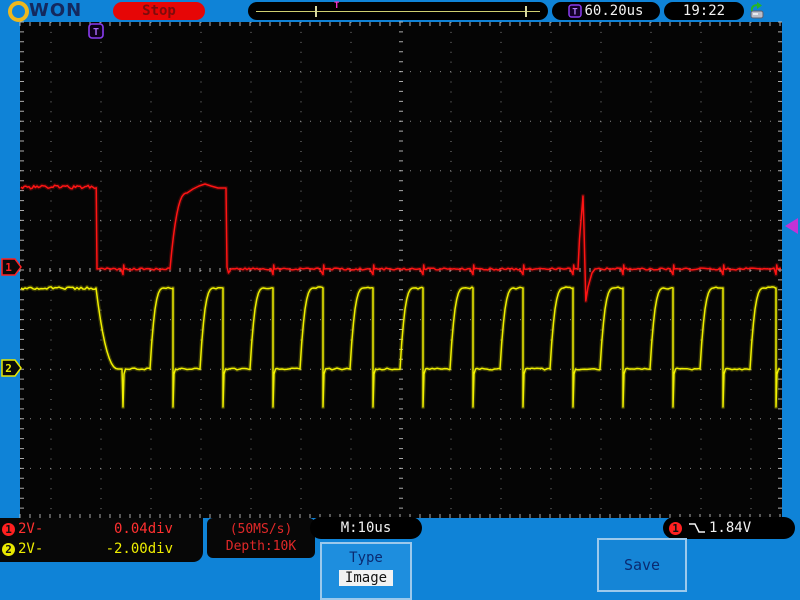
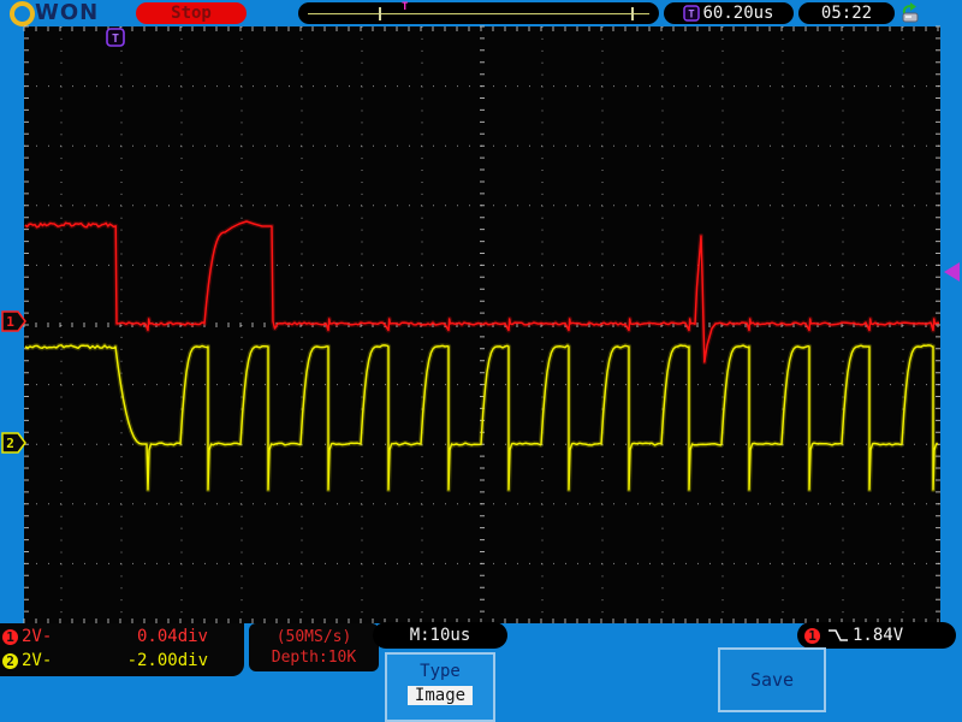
  WON
  Stop
  T
  T
  60.20us
- 19:22
+ 05:22
  1
  2
  T
  1
  2V-
  0.04div
  2
  2V-
  -2.00div
  (50MS/s)
  Depth:10K
  M:10us
  1
  1.84V
  Type
  Image
  Save
